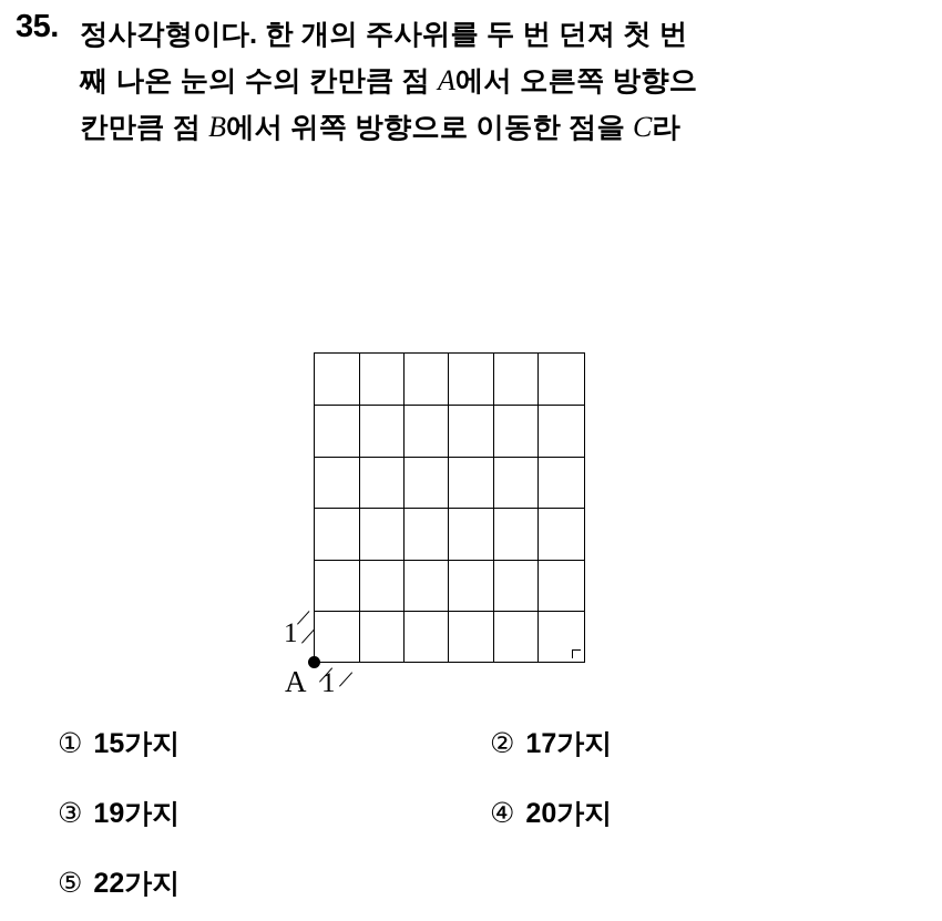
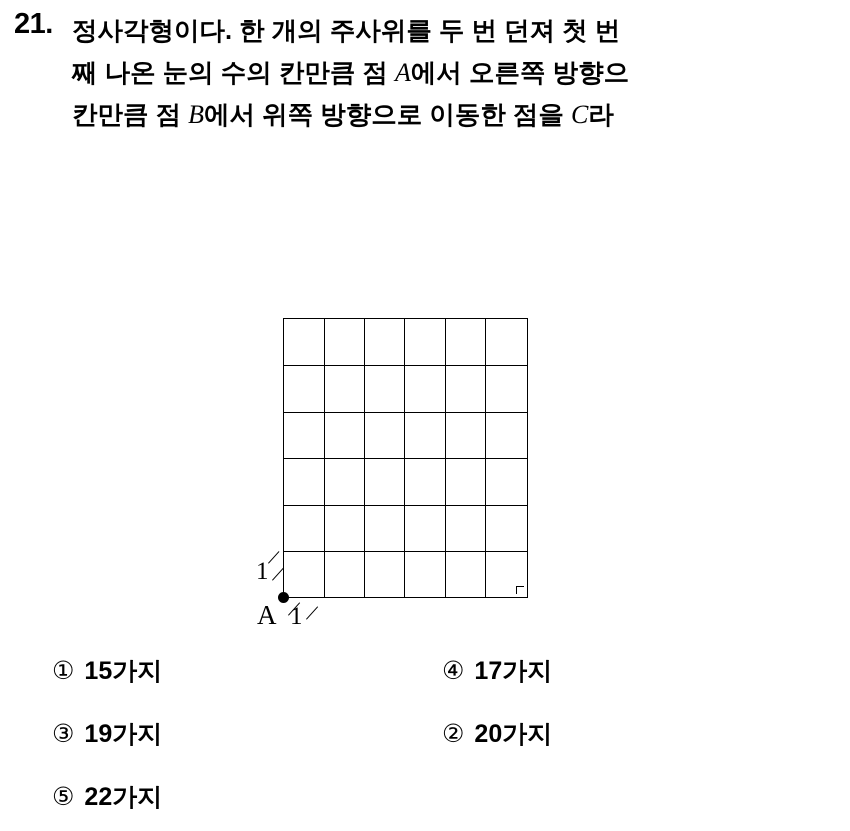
- 35.
+ 21.
  정사각형이다. 한 개의 주사위를 두 번 던져 첫 번
  째 나온 눈의 수의 칸만큼 점 A에서 오른쪽 방향으
  칸만큼 점 B에서 위쪽 방향으로 이동한 점을 C라
  A
  1
  1
  ① 15가지
- ② 17가지
+ ④ 17가지
  ③ 19가지
- ④ 20가지
+ ② 20가지
  ⑤ 22가지
